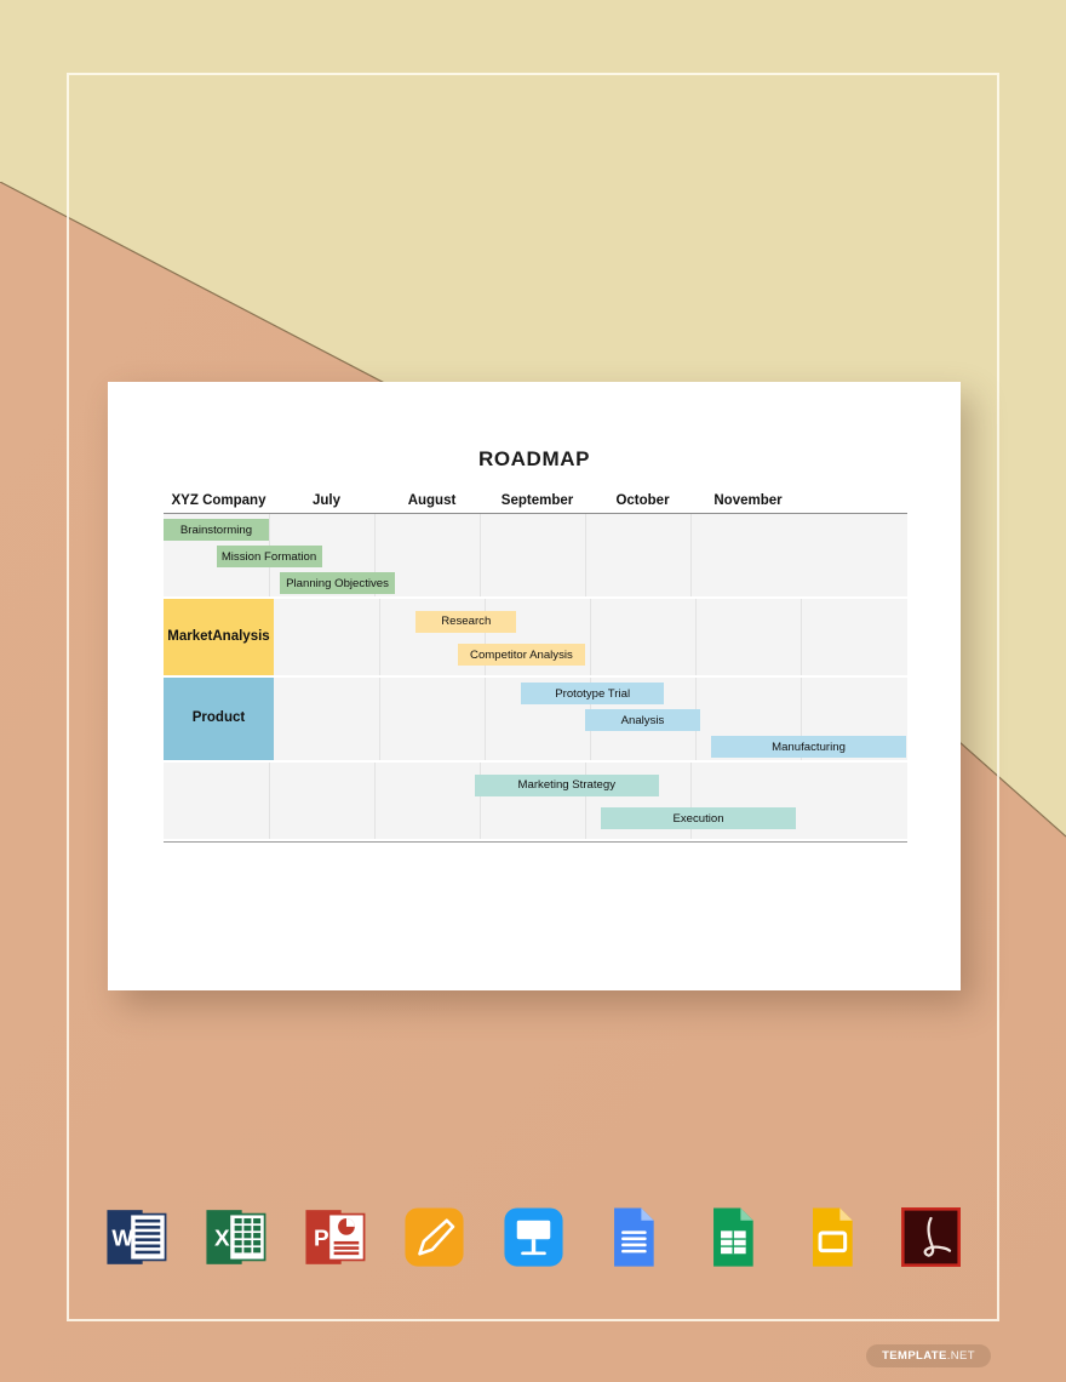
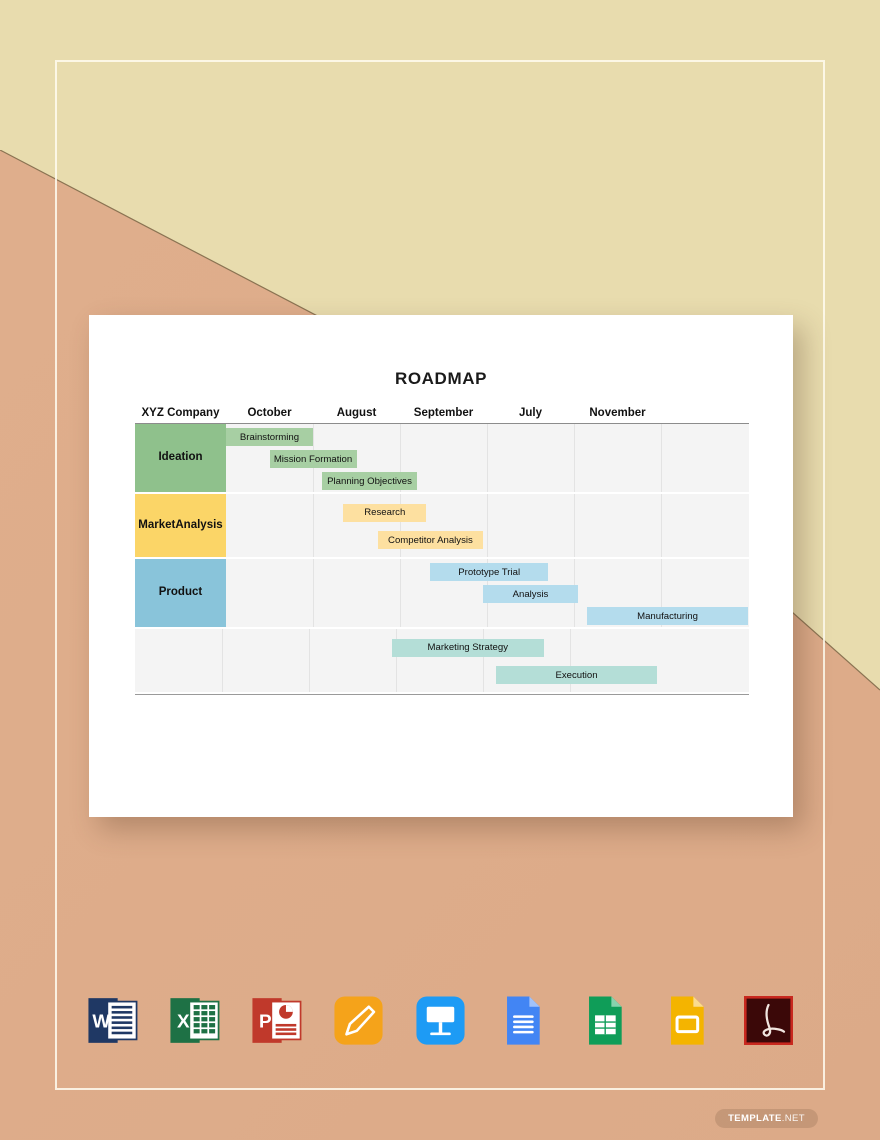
  ROADMAP
  XYZ Company
- July
+ October
  August
  September
- October
+ July
  November
+ Ideation
  Brainstorming
  Mission Formation
  Planning Objectives
  Market
  Analysis
  Research
  Competitor Analysis
  Product
  Prototype Trial
  Analysis
  Manufacturing
  Marketing Strategy
  Execution
  W
  X
  P
  TEMPLATE.NET
